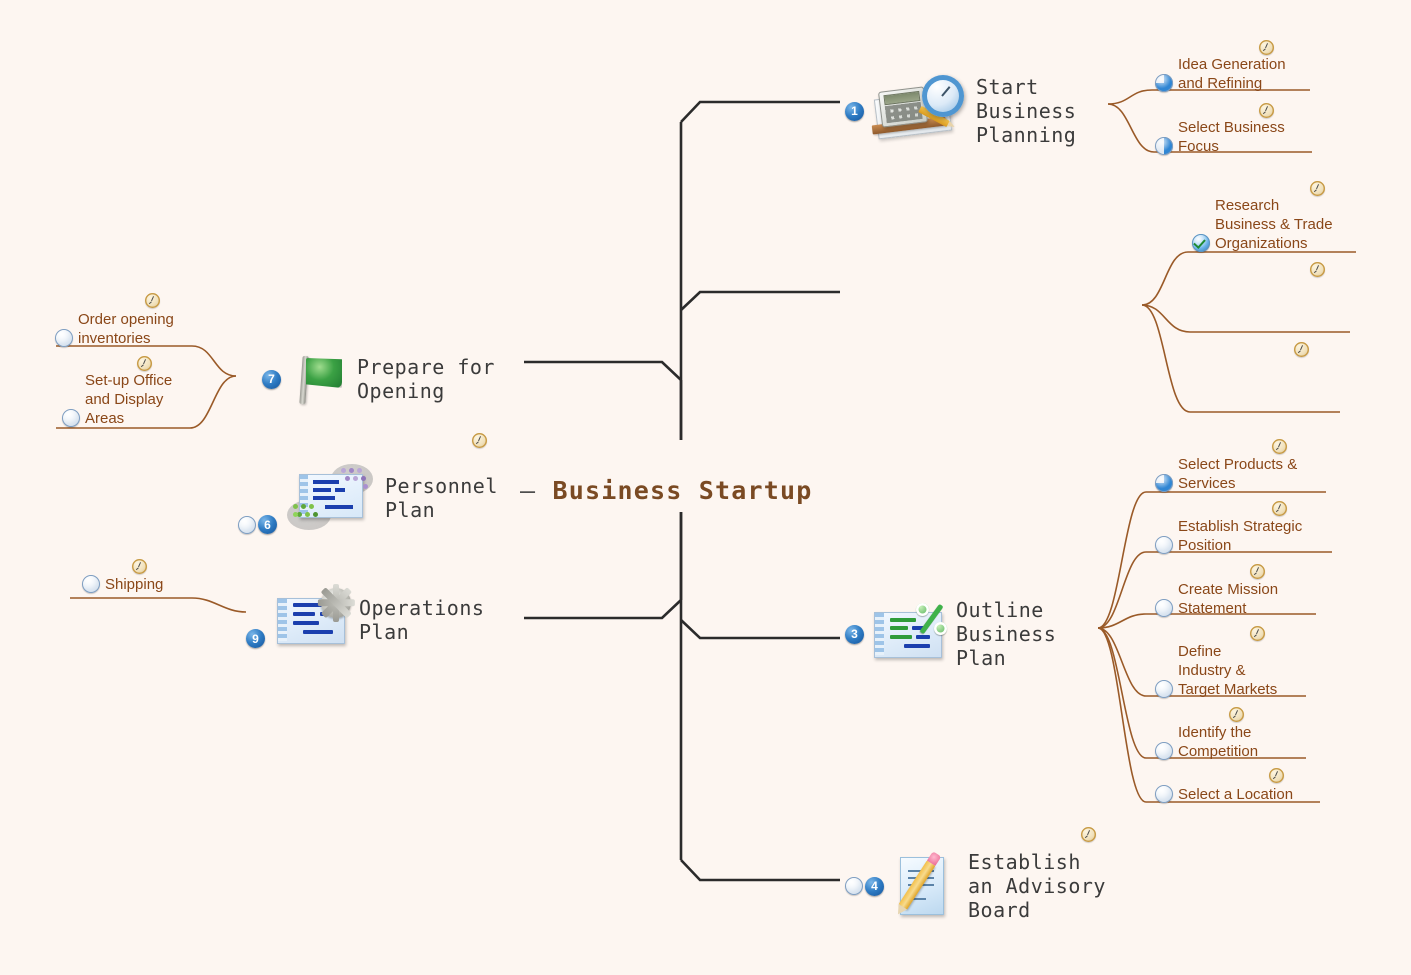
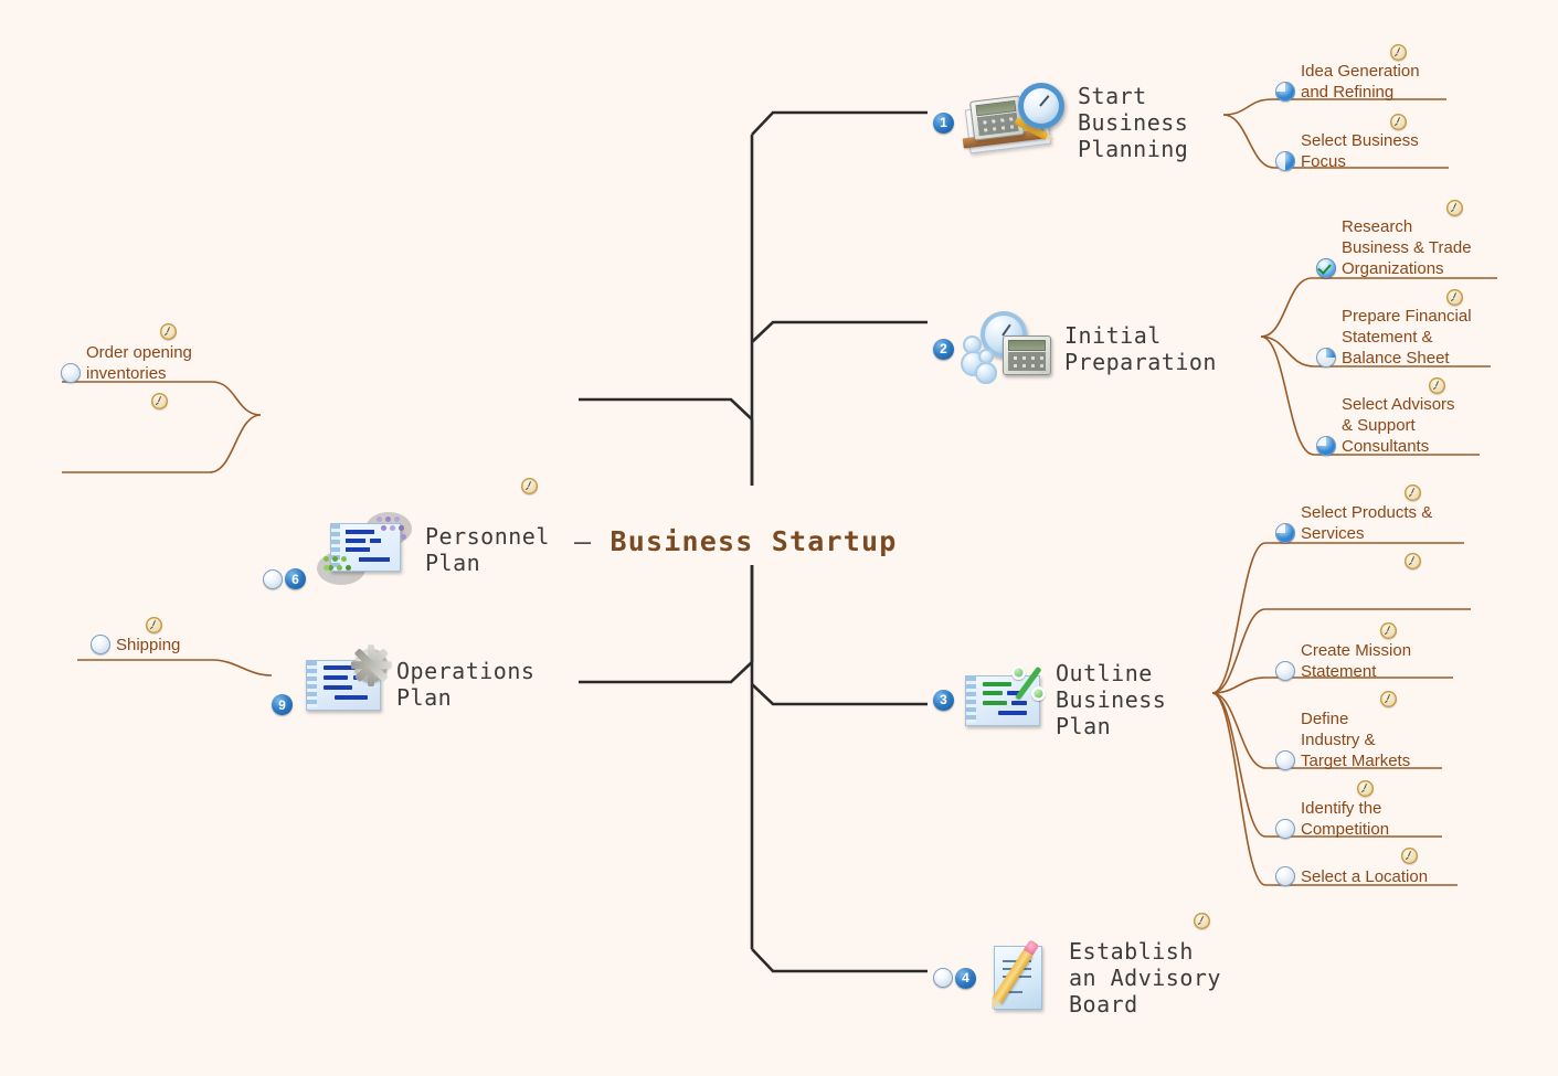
  — Business Startup
  1
  Start
  Business
  Planning
  Idea Generation
  and Refining
  Select Business
  Focus
+ 2
+ Initial
+ Preparation
  Research
  Business & Trade
  Organizations
+ Prepare Financial
+ Statement &
+ Balance Sheet
+ Select Advisors
+ & Support
+ Consultants
  3
  Outline
  Business
  Plan
  Select Products &
  Services
- Establish Strategic
- Position
  Create Mission
  Statement
  Define
  Industry &
  Target Markets
  Identify the
  Competition
  Select a Location
  4
  Establish
  an Advisory
  Board
  Operations
  Plan
  9
  Shipping
  Personnel
  Plan
  6
- Prepare for
- Opening
- 7
  Order opening
  inventories
- Set-up Office
- and Display
- Areas
